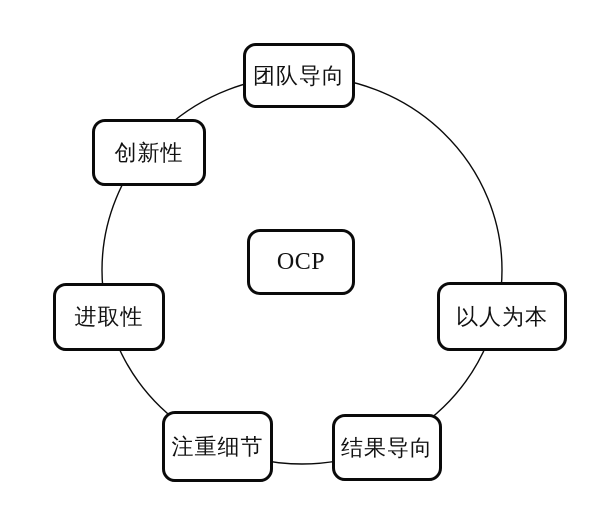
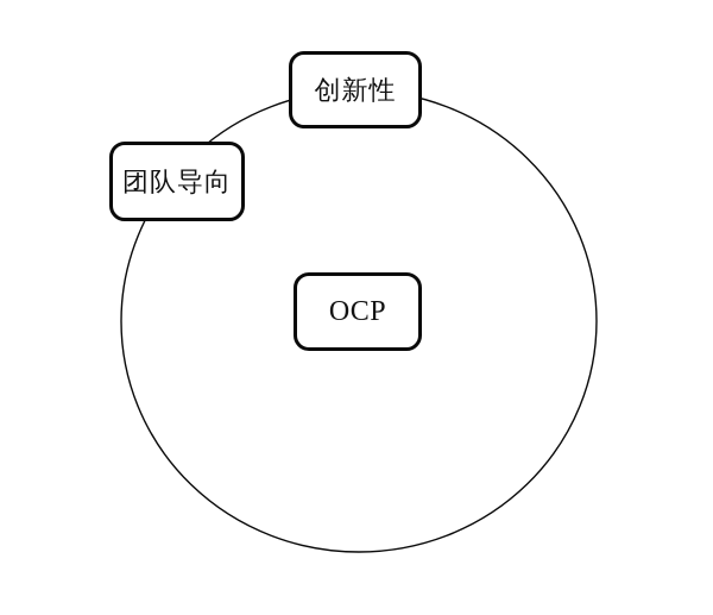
- 团队导向
+ 创新性
- 以人为本
- 结果导向
- 注重细节
- 进取性
- 创新性
+ 团队导向
  OCP
